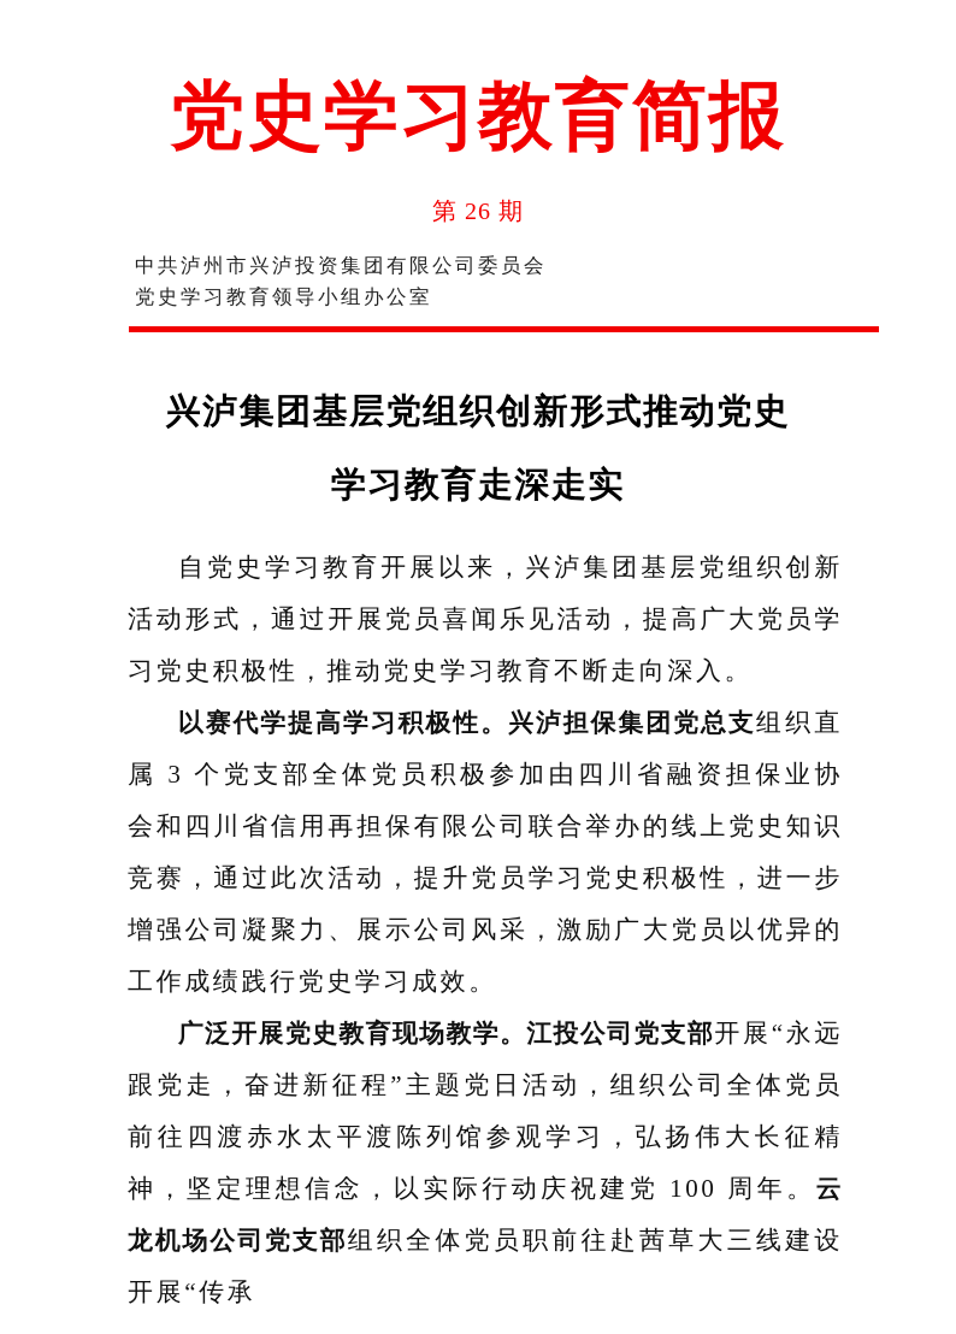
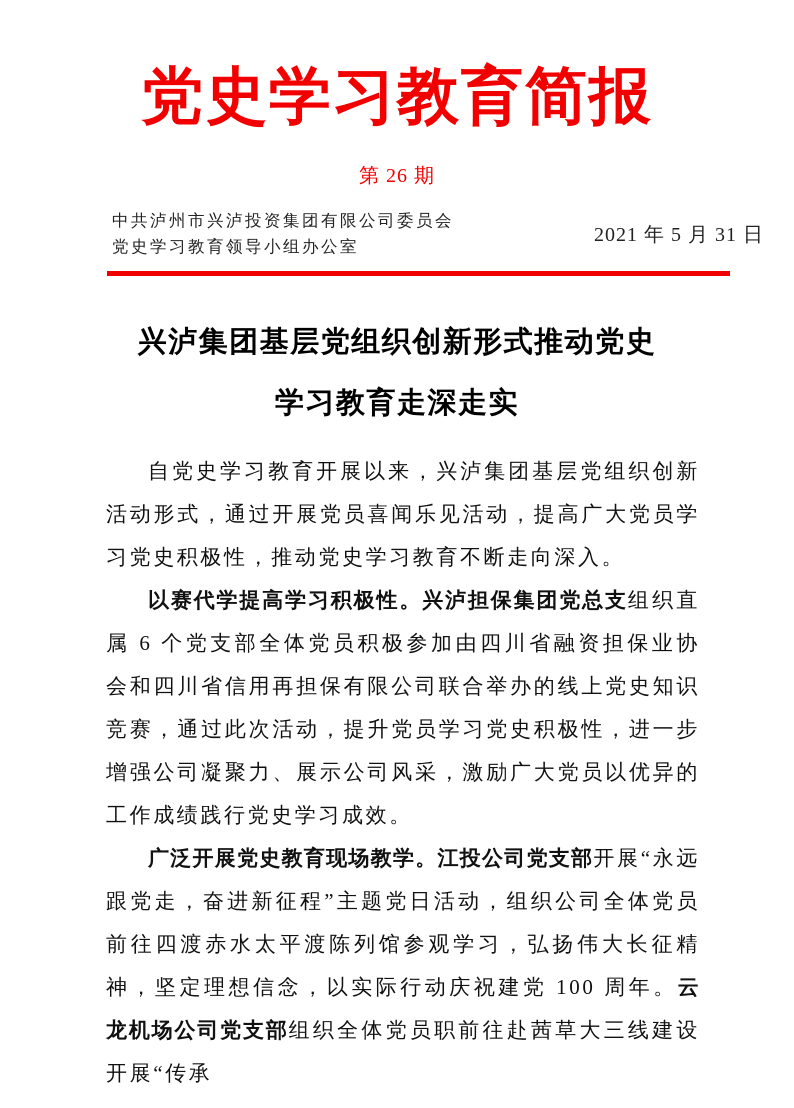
  党史学习教育简报
  第 26 期
  中共泸州市兴泸投资集团有限公司委员会
  党史学习教育领导小组办公室
+ 2021 年 5 月 31 日
  兴泸集团基层党组织创新形式推动党史
  学习教育走深走实
  自党史学习教育开展以来，兴泸集团基层党组织创新活动形式，通过开展党员喜闻乐见活动，提高广大党员学习党史积极性，推动党史学习教育不断走向深入。
- 以赛代学提高学习积极性。兴泸担保集团党总支组织直属 3 个党支部全体党员积极参加由四川省融资担保业协会和四川省信用再担保有限公司联合举办的线上党史知识竞赛，通过此次活动，提升党员学习党史积极性，进一步增强公司凝聚力、展示公司风采，激励广大党员以优异的工作成绩践行党史学习成效。
+ 以赛代学提高学习积极性。兴泸担保集团党总支组织直属 6 个党支部全体党员积极参加由四川省融资担保业协会和四川省信用再担保有限公司联合举办的线上党史知识竞赛，通过此次活动，提升党员学习党史积极性，进一步增强公司凝聚力、展示公司风采，激励广大党员以优异的工作成绩践行党史学习成效。
  广泛开展党史教育现场教学。江投公司党支部开展“永远跟党走，奋进新征程”主题党日活动，组织公司全体党员前往四渡赤水太平渡陈列馆参观学习，弘扬伟大长征精神，坚定理想信念，以实际行动庆祝建党 100 周年。云龙机场公司党支部组织全体党员职前往赴茜草大三线建设开展“传承
